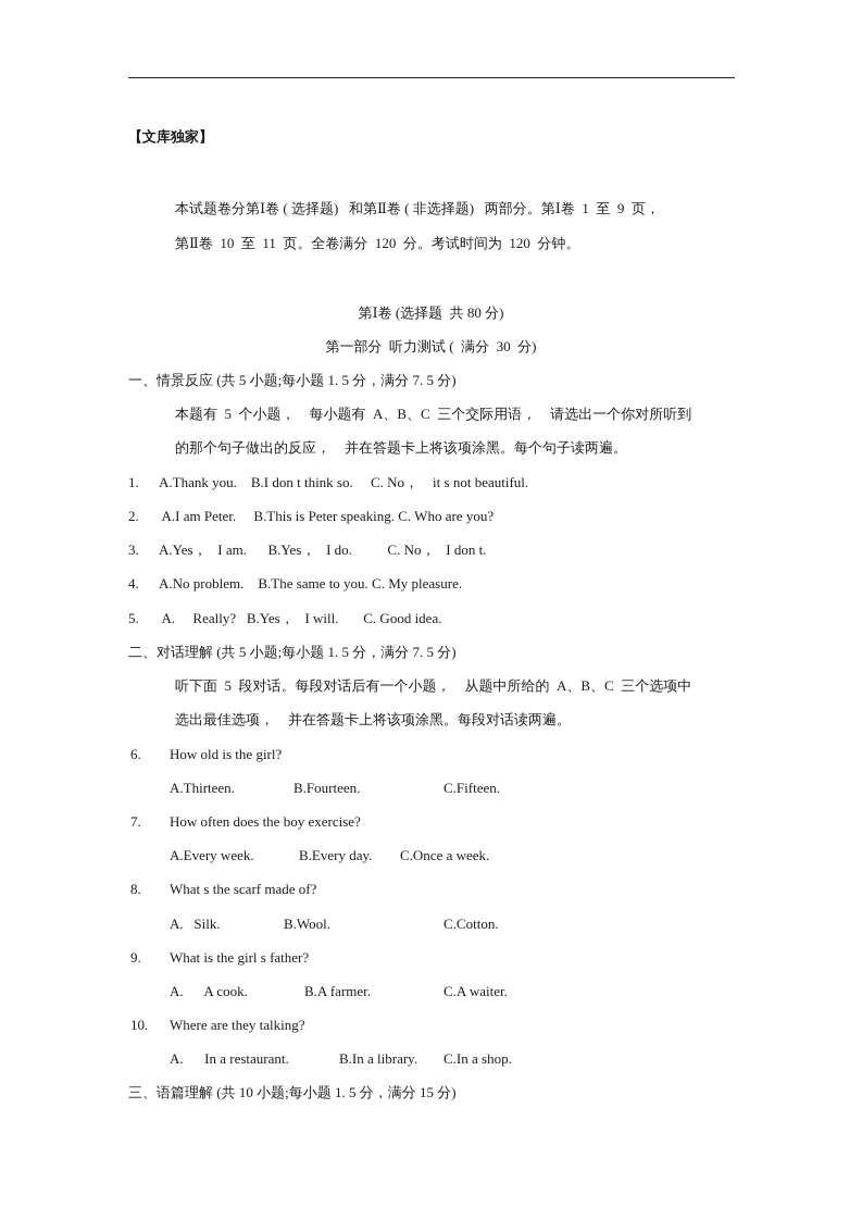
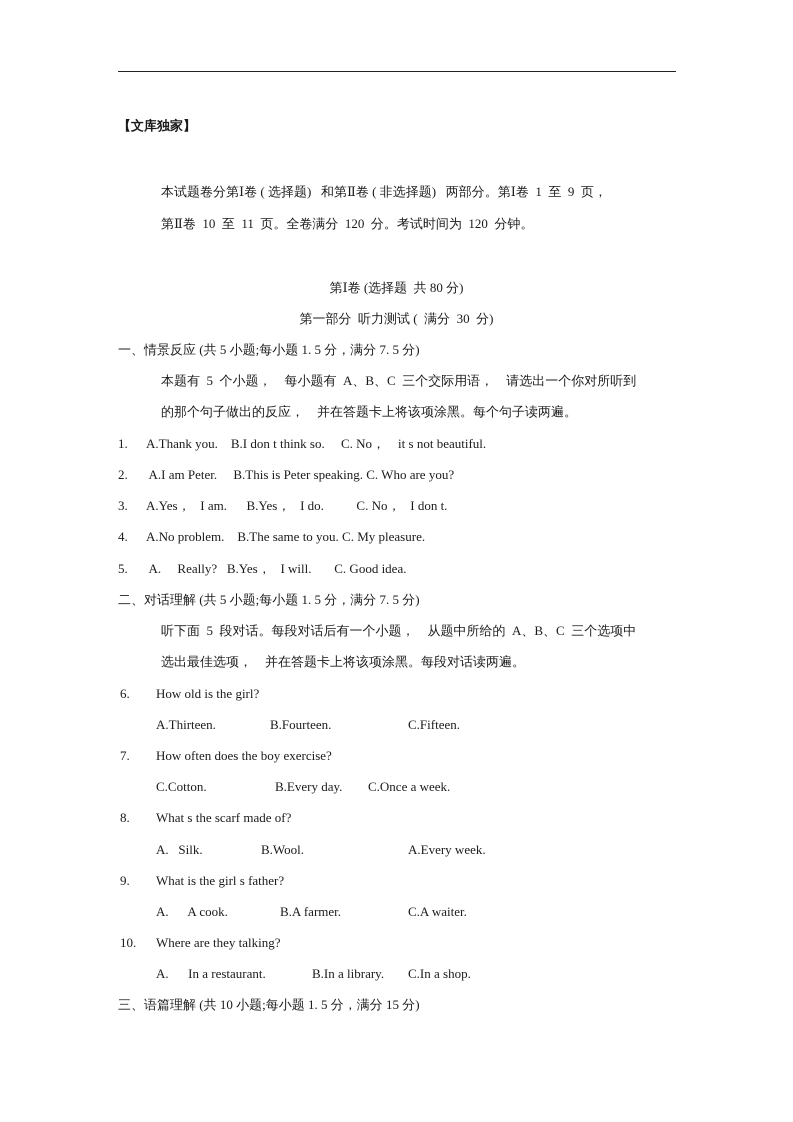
  【文库独家】
  本试题卷分第Ⅰ卷 ( 选择题) 和第Ⅱ卷 ( 非选择题) 两部分。第Ⅰ卷 1 至 9 页，
  第Ⅱ卷 10 至 11 页。全卷满分 120 分。考试时间为 120 分钟。
  第Ⅰ卷 (选择题 共 80 分)
  第一部分 听力测试 ( 满分 30 分)
  一、情景反应 (共 5 小题;每小题 1. 5 分，满分 7. 5 分)
  本题有 5 个小题， 每小题有 A、B、C 三个交际用语， 请选出一个你对所听到
  的那个句子做出的反应， 并在答题卡上将该项涂黑。每个句子读两遍。
  1.
  A.Thank you. B.I don t think so. C. No， it s not beautiful.
  2.
  A.I am Peter. B.This is Peter speaking. C. Who are you?
  3.
  A.Yes， I am. B.Yes， I do. C. No， I don t.
  4.
  A.No problem. B.The same to you. C. My pleasure.
  5.
  A. Really? B.Yes， I will. C. Good idea.
  二、对话理解 (共 5 小题;每小题 1. 5 分，满分 7. 5 分)
  听下面 5 段对话。每段对话后有一个小题， 从题中所给的 A、B、C 三个选项中
  选出最佳选项， 并在答题卡上将该项涂黑。每段对话读两遍。
  6.
  How old is the girl?
  A.Thirteen.
  B.Fourteen.
  C.Fifteen.
  7.
  How often does the boy exercise?
- A.Every week.
+ C.Cotton.
  B.Every day.
  C.Once a week.
  8.
  What s the scarf made of?
  A. Silk.
  B.Wool.
- C.Cotton.
+ A.Every week.
  9.
  What is the girl s father?
  A. A cook.
  B.A farmer.
  C.A waiter.
  10.
  Where are they talking?
  A. In a restaurant.
  B.In a library.
  C.In a shop.
  三、语篇理解 (共 10 小题;每小题 1. 5 分，满分 15 分)
